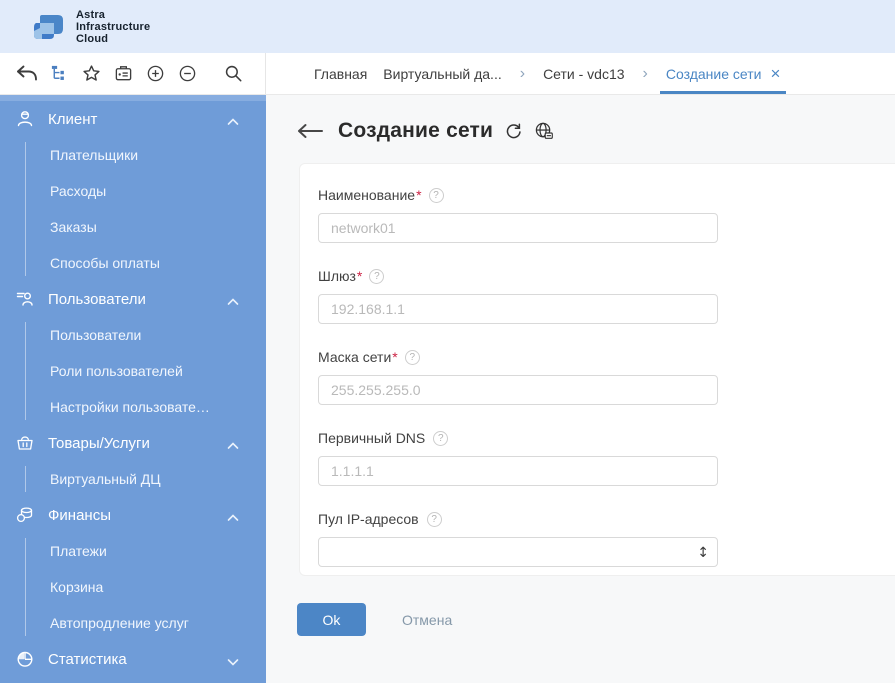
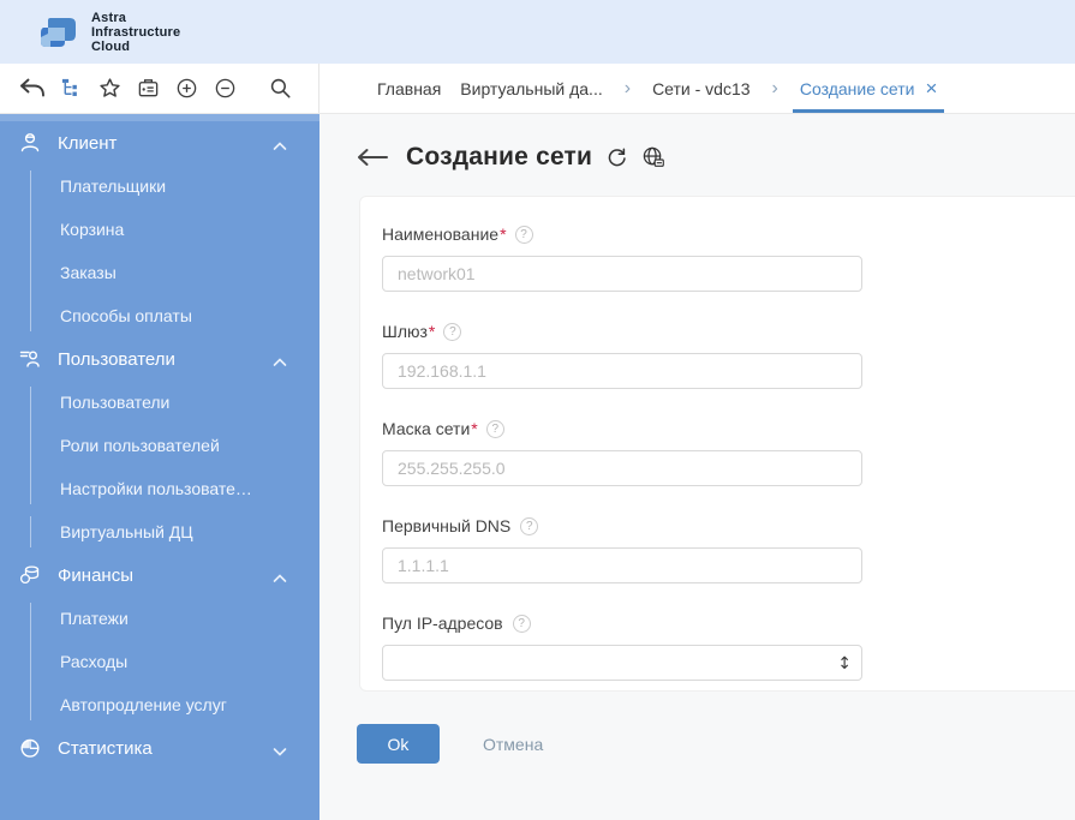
  Astra
  Infrastructure
  Cloud
  Главная
  Виртуальный да...
  ›
  Сети - vdc13
  ›
  Создание сети
  ×
  Клиент
  Плательщики
- Расходы
+ Корзина
  Заказы
  Способы оплаты
  Пользователи
  Пользователи
  Роли пользователей
  Настройки пользовате…
- Товары/Услуги
  Виртуальный ДЦ
  Финансы
  Платежи
- Корзина
+ Расходы
  Автопродление услуг
  Статистика
  Создание сети
  Наименование
  *
  ?
  network01
  Шлюз
  *
  ?
  192.168.1.1
  Маска сети
  *
  ?
  255.255.255.0
  Первичный DNS
  ?
  1.1.1.1
  Пул IP-адресов
  ?
  ↕
  Ok
  Отмена
